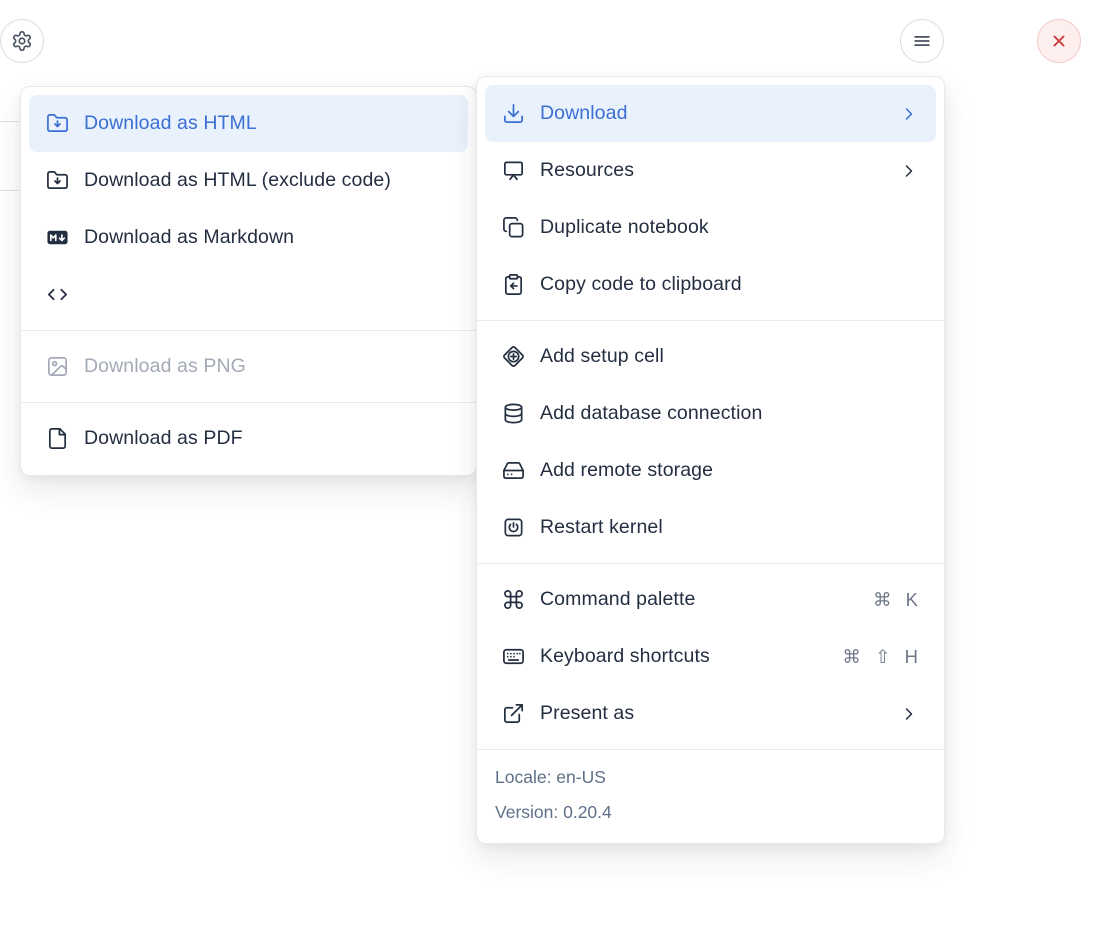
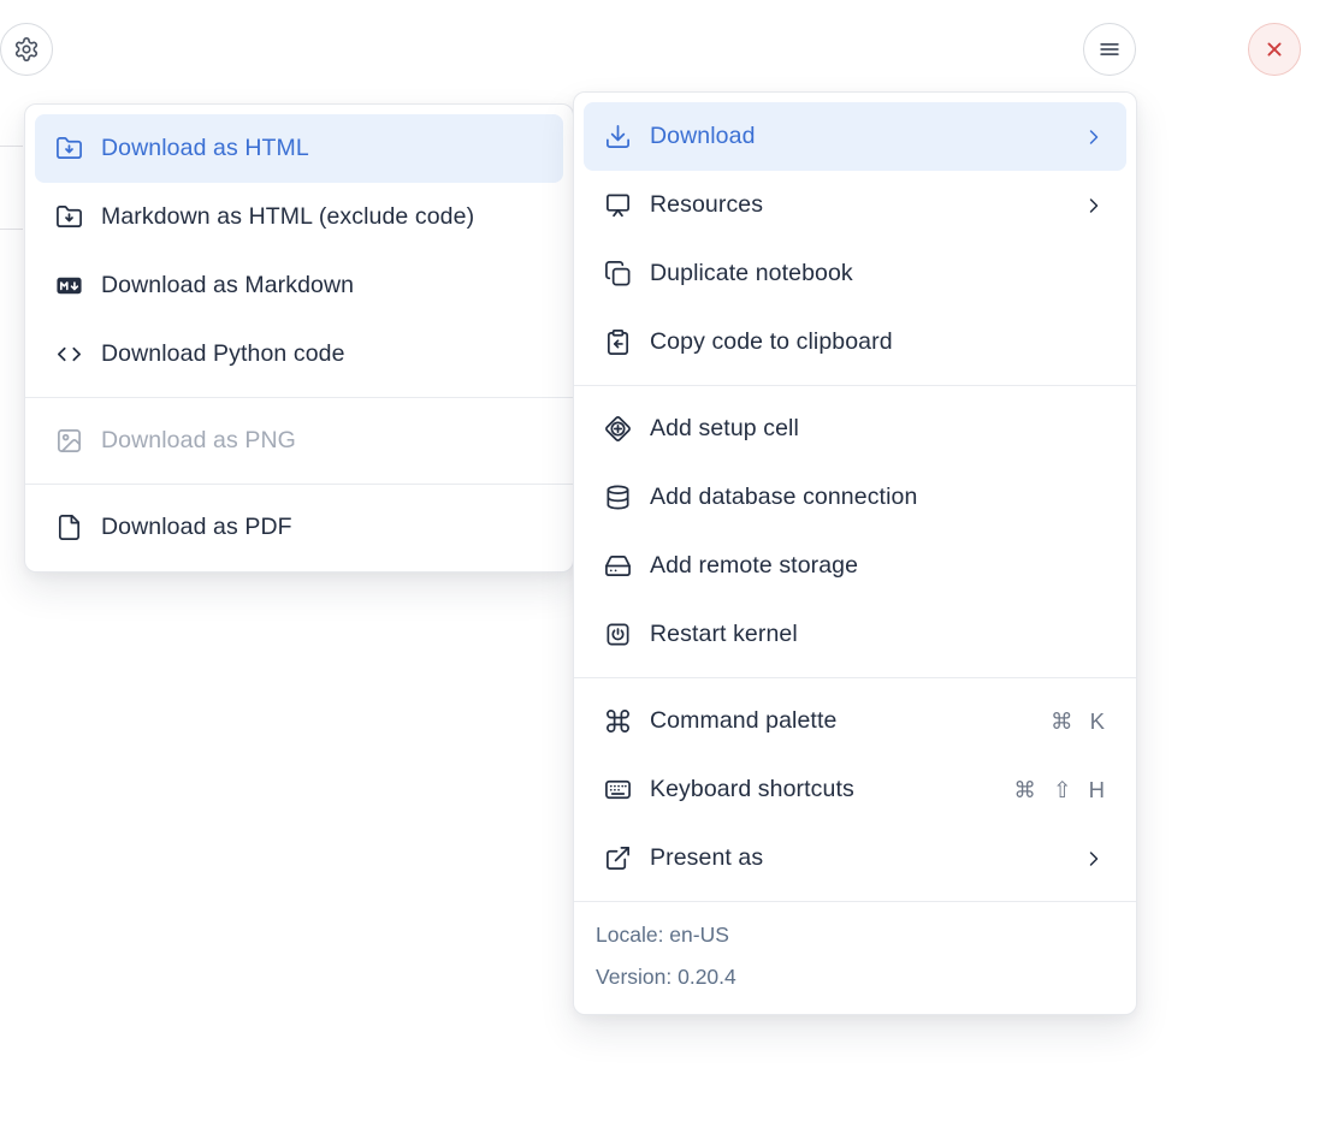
  Download as HTML
- Download as HTML (exclude code)
+ Markdown as HTML (exclude code)
  Download as Markdown
+ Download Python code
  Download as PNG
  Download as PDF
  Download
  Resources
  Duplicate notebook
  Copy code to clipboard
  Add setup cell
  Add database connection
  Add remote storage
  Restart kernel
  Command palette
  ⌘ K
  Keyboard shortcuts
  ⌘ ⇧ H
  Present as
  Locale: en-US
  Version: 0.20.4
